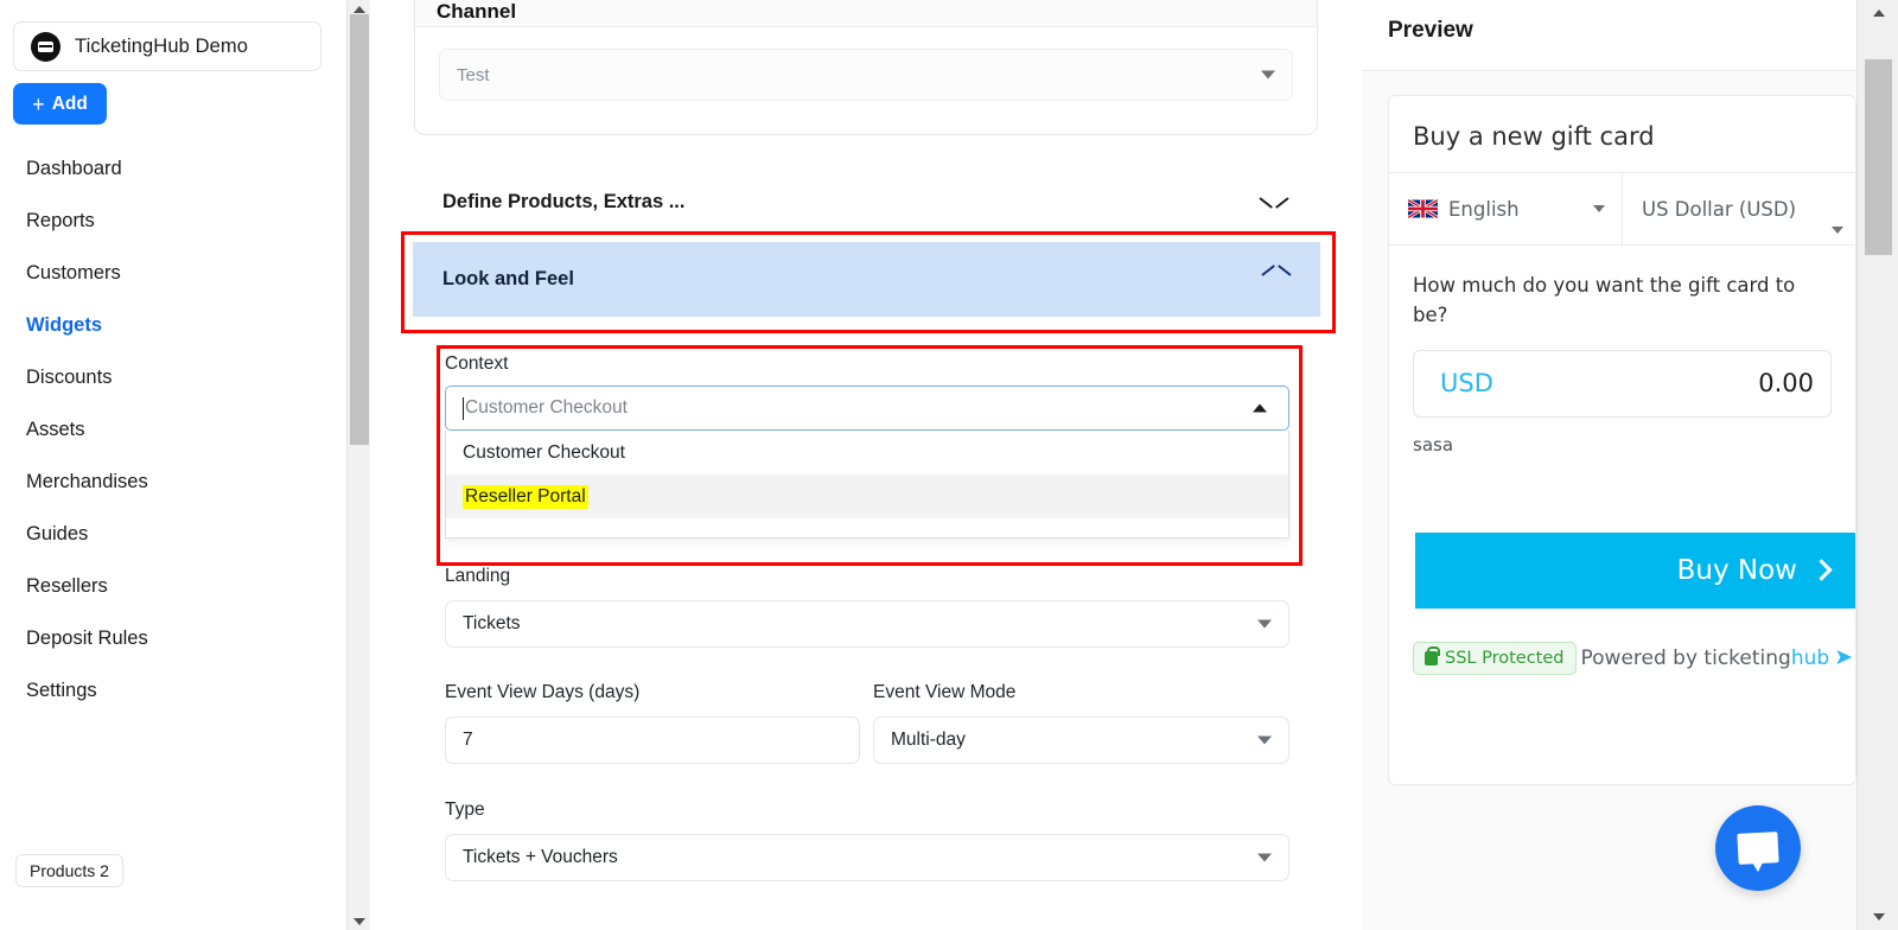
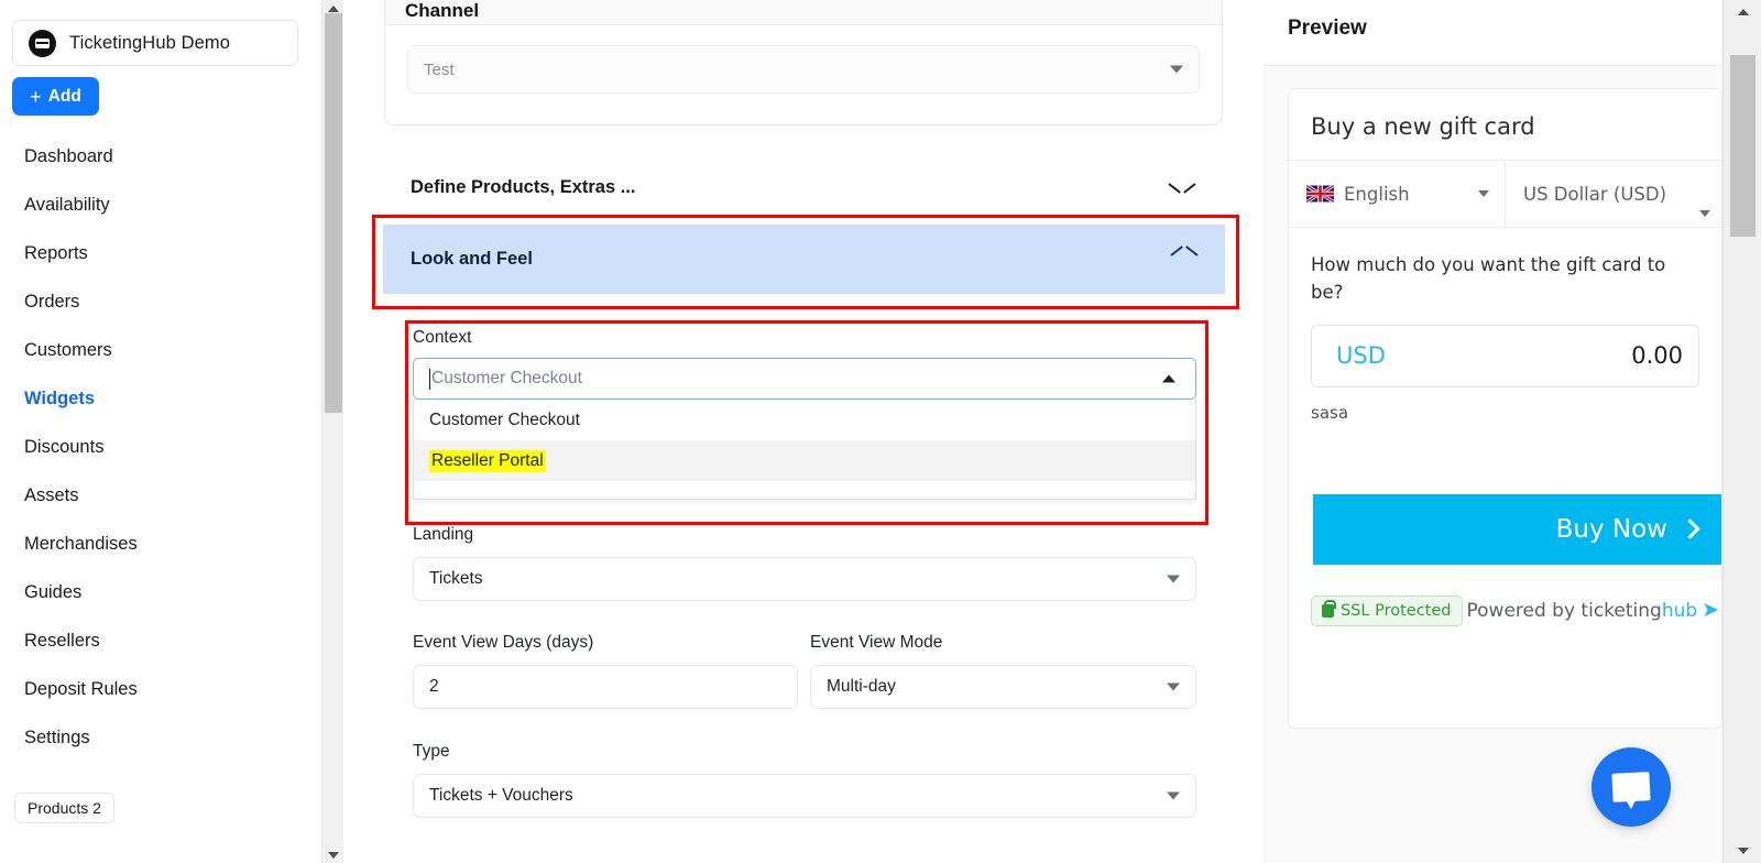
  TicketingHub Demo
  +
  Add
  Dashboard
+ Availability
  Reports
+ Orders
  Customers
  Widgets
  Discounts
  Assets
  Merchandises
  Guides
  Resellers
  Deposit Rules
  Settings
  Products 2
  Channel
  Test
  Define Products, Extras ...
  Look and Feel
  Context
  Customer Checkout
  Customer Checkout
  Reseller Portal
  Landing
  Tickets
  Event View Days (days)
- 7
+ 2
  Event View Mode
  Multi-day
  Type
  Tickets + Vouchers
  Preview
  Buy a new gift card
  English
  US Dollar (USD)
  How much do you want the gift card to be?
  USD
  0.00
  sasa
  Buy Now
  SSL Protected
  Powered by ticketinghub ➤
